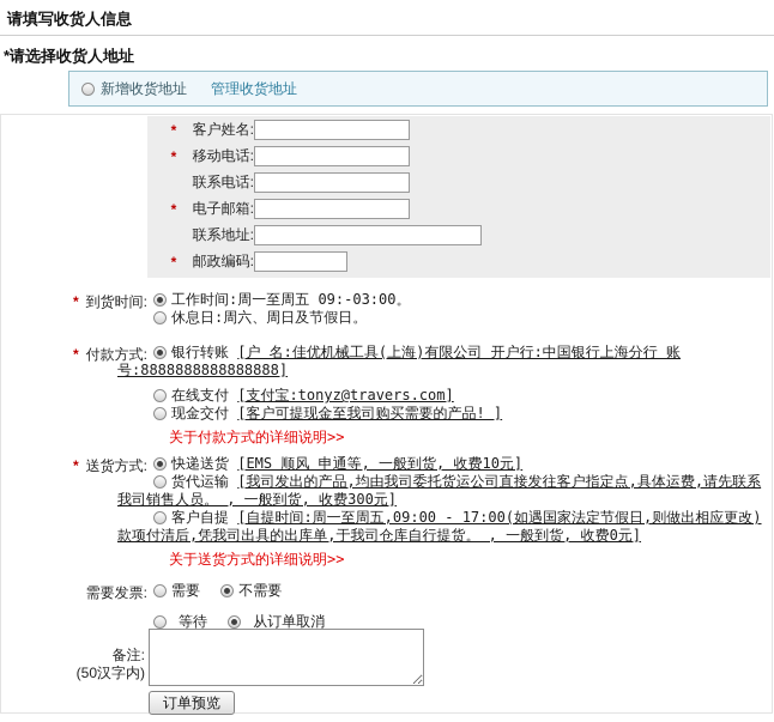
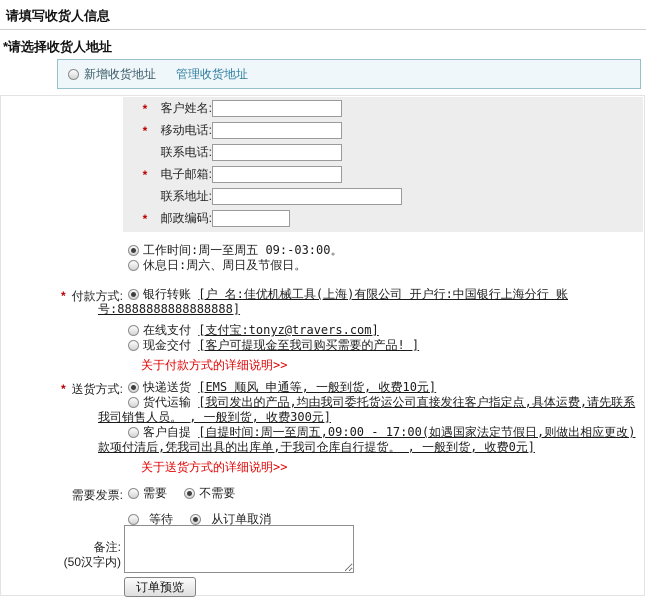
  请填写收货人信息
  *请选择收货人地址
  新增收货地址
  管理收货地址
  *
  客户姓名:
  *
  移动电话:
  联系电话:
  *
  电子邮箱:
  联系地址:
  *
  邮政编码:
- * 到货时间:
  工作时间:周一至周五 09:-03:00。
  休息日:周六、周日及节假日。
  * 付款方式:
  银行转账 [户 名:佳优机械工具(上海)有限公司 开户行:中国银行上海分行 账号:8888888888888888]
  在线支付 [支付宝:tonyz@travers.com]
  现金交付 [客户可提现金至我司购买需要的产品! ]
  关于付款方式的详细说明>>
  * 送货方式:
  快递送货 [EMS 顺风 申通等, 一般到货, 收费10元]
  货代运输 [我司发出的产品,均由我司委托货运公司直接发往客户指定点,具体运费,请先联系我司销售人员。 , 一般到货, 收费300元]
  客户自提 [自提时间:周一至周五,09:00 - 17:00(如遇国家法定节假日,则做出相应更改)款项付清后,凭我司出具的出库单,于我司仓库自行提货。 , 一般到货, 收费0元]
  关于送货方式的详细说明>>
  需要发票:
  需要 不需要
  等待 从订单取消
  备注:
  (50汉字内)
  订单预览
